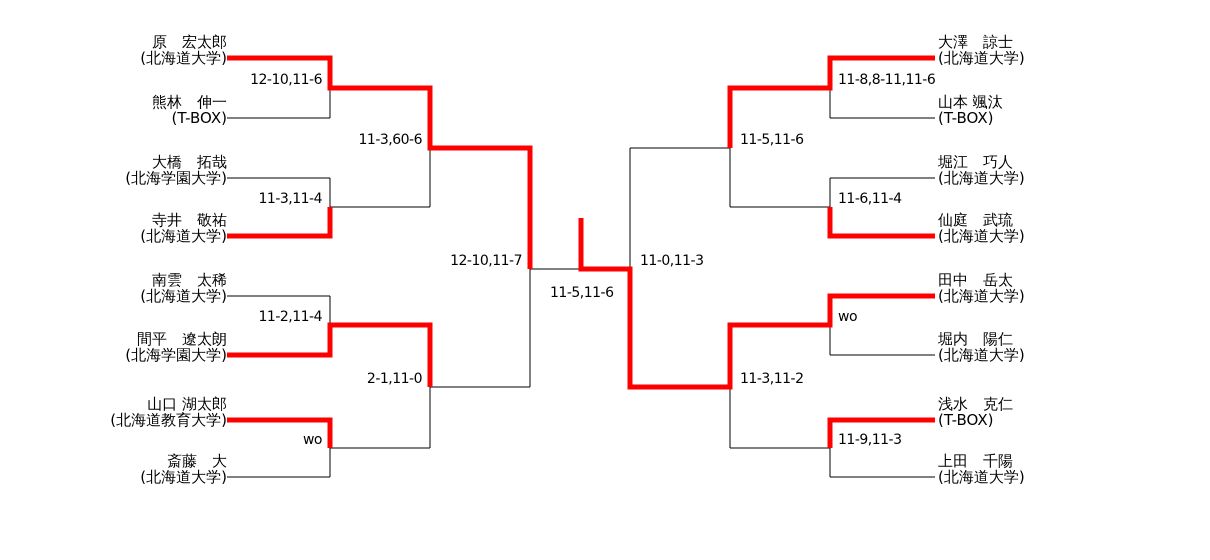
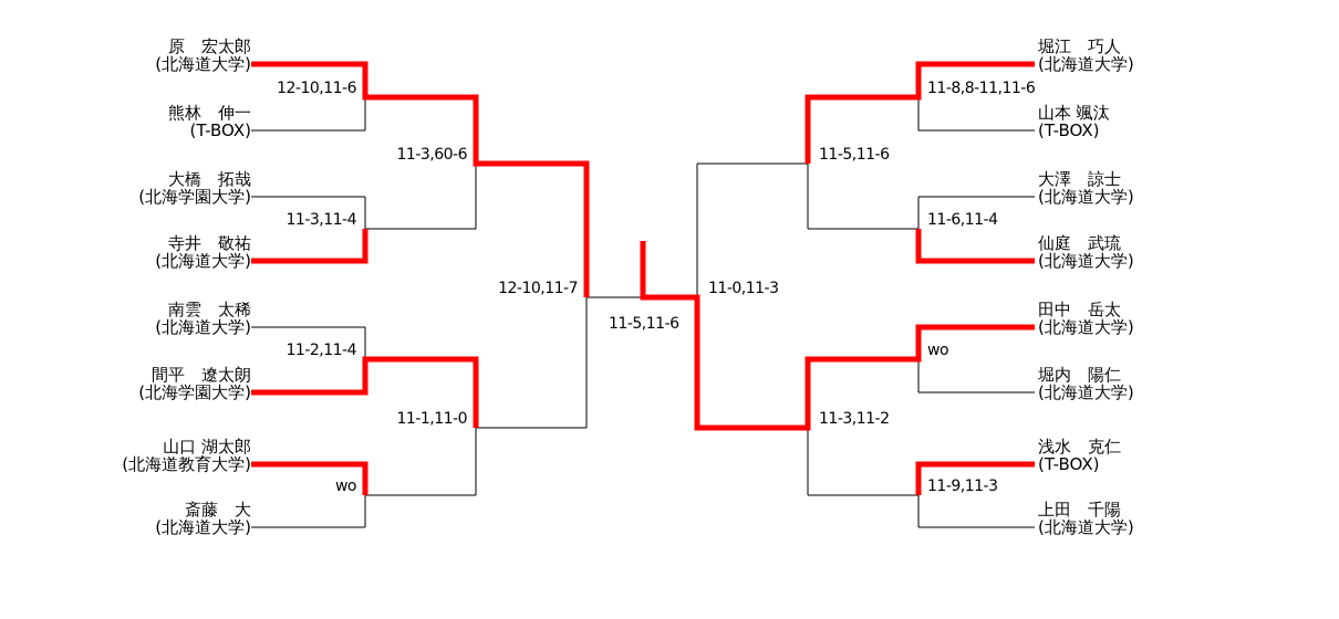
  原 宏太郎
  (北海道大学)
  熊林 伸一
  (T-BOX)
  大橋 拓哉
  (北海学園大学)
  寺井 敬祐
  (北海道大学)
  南雲 太稀
  (北海道大学)
  間平 遼太朗
  (北海学園大学)
  山口 湖太郎
  (北海道教育大学)
  斎藤 大
  (北海道大学)
- 大澤 諒士
+ 堀江 巧人
  (北海道大学)
  山本 颯汰
  (T-BOX)
- 堀江 巧人
+ 大澤 諒士
  (北海道大学)
  仙庭 武琉
  (北海道大学)
  田中 岳太
  (北海道大学)
  堀内 陽仁
  (北海道大学)
  浅水 克仁
  (T-BOX)
  上田 千陽
  (北海道大学)
  12-10,11-6
  11-3,11-4
  11-2,11-4
  wo
  11-3,60-6
- 2-1,11-0
+ 11-1,11-0
  12-10,11-7
  11-5,11-6
  11-0,11-3
  11-5,11-6
  11-3,11-2
  11-8,8-11,11-6
  11-6,11-4
  wo
  11-9,11-3
